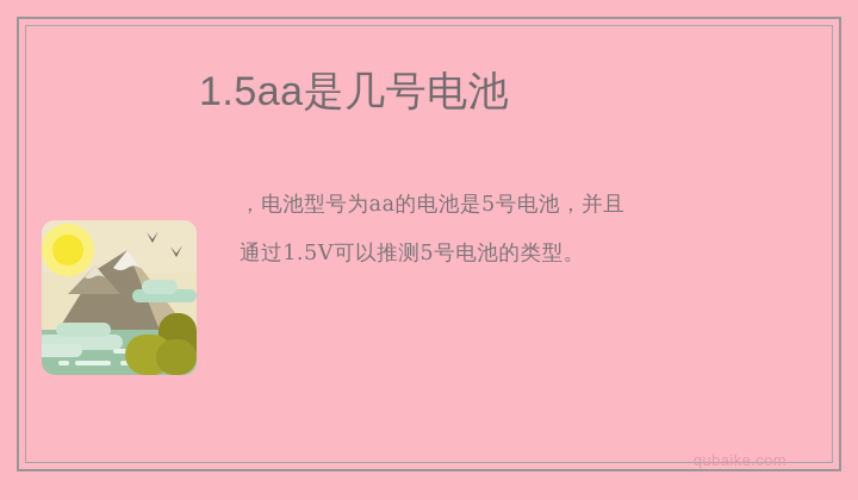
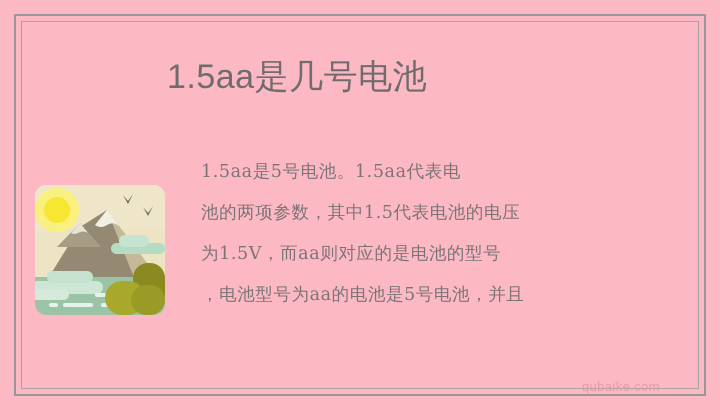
  1.5aa是几号电池
+ 1.5aa是5号电池。1.5aa代表电
+ 池的两项参数，其中1.5代表电池的电压
+ 为1.5V，而aa则对应的是电池的型号
  ，电池型号为aa的电池是5号电池，并且
- 通过1.5V可以推测5号电池的类型。
  qubaike.com
